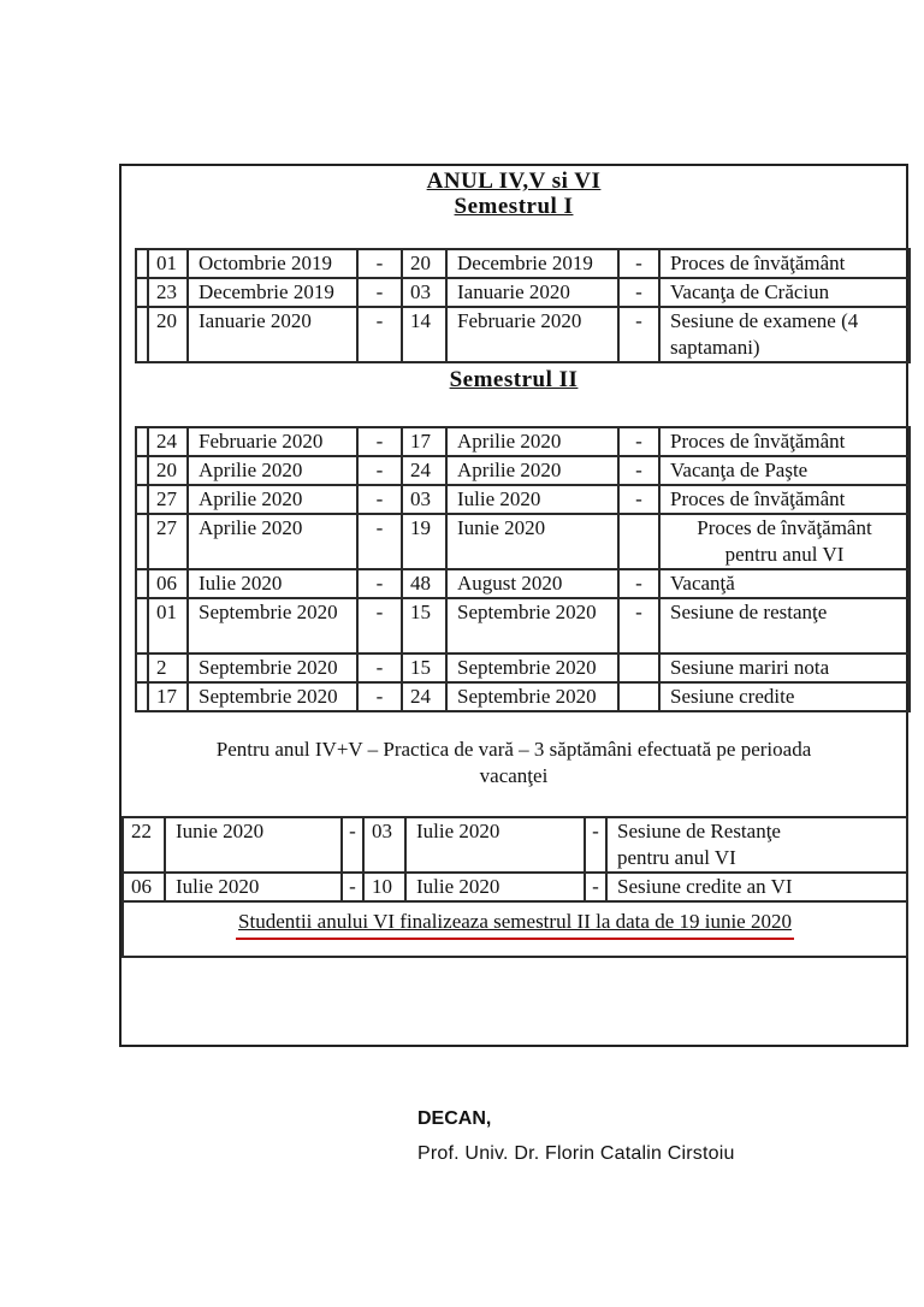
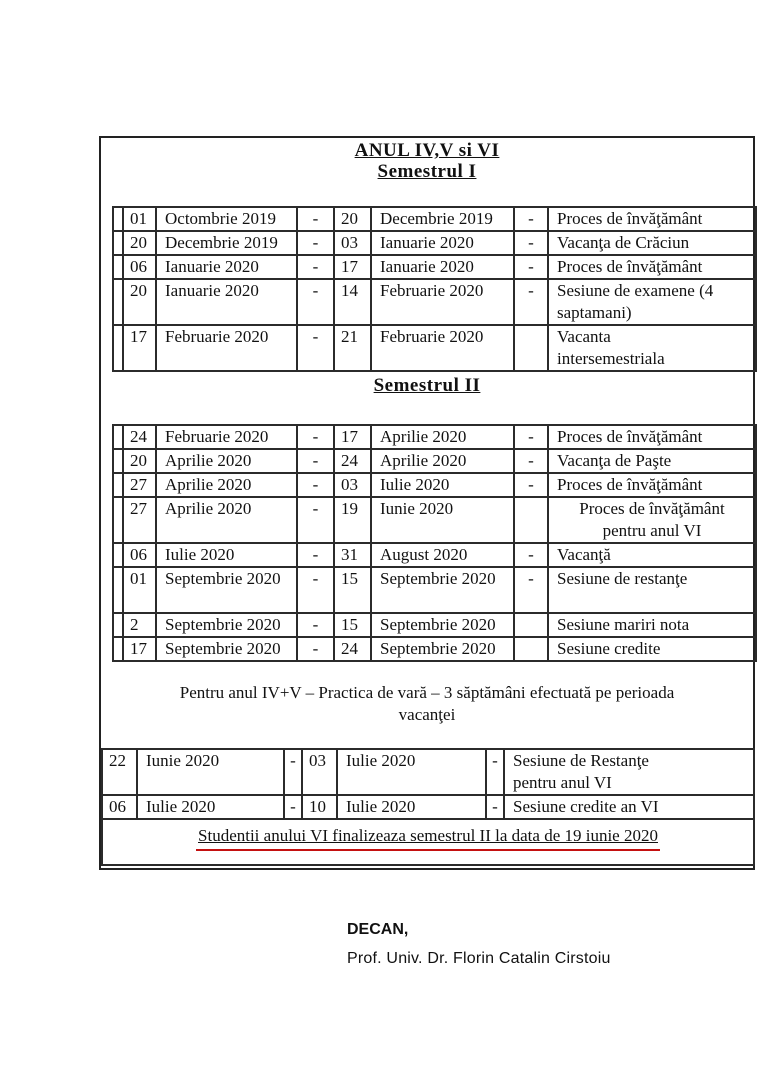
  ANUL IV,V si VI
  Semestrul I
  	01	Octombrie 2019	-	20	Decembrie 2019	-	Proces de învăţământ
- 	23	Decembrie 2019	-	03	Ianuarie 2020	-	Vacanţa de Crăciun
+ 	20	Decembrie 2019	-	03	Ianuarie 2020	-	Vacanţa de Crăciun
+ 	06	Ianuarie 2020	-	17	Ianuarie 2020	-	Proces de învăţământ
  	20	Ianuarie 2020	-	14	Februarie 2020	-	Sesiune de examene (4 saptamani)
+ 	17	Februarie 2020	-	21	Februarie 2020		Vacanta intersemestriala
  Semestrul II
  	24	Februarie 2020	-	17	Aprilie 2020	-	Proces de învăţământ
  	20	Aprilie 2020	-	24	Aprilie 2020	-	Vacanţa de Paşte
  	27	Aprilie 2020	-	03	Iulie 2020	-	Proces de învăţământ
  	27	Aprilie 2020	-	19	Iunie 2020		Proces de învăţământ pentru anul VI
- 	06	Iulie 2020	-	48	August 2020	-	Vacanţă
+ 	06	Iulie 2020	-	31	August 2020	-	Vacanţă
  	01	Septembrie 2020	-	15	Septembrie 2020	-	Sesiune de restanţe
  	2	Septembrie 2020	-	15	Septembrie 2020		Sesiune mariri nota
  	17	Septembrie 2020	-	24	Septembrie 2020		Sesiune credite
  Pentru anul IV+V – Practica de vară – 3 săptămâni efectuată pe perioada
  vacanţei
  22	Iunie 2020	-	03	Iulie 2020	-	Sesiune de Restanţe pentru anul VI
  06	Iulie 2020	-	10	Iulie 2020	-	Sesiune credite an VI
  Studentii anului VI finalizeaza semestrul II la data de 19 iunie 2020
  DECAN,
  Prof. Univ. Dr. Florin Catalin Cirstoiu
